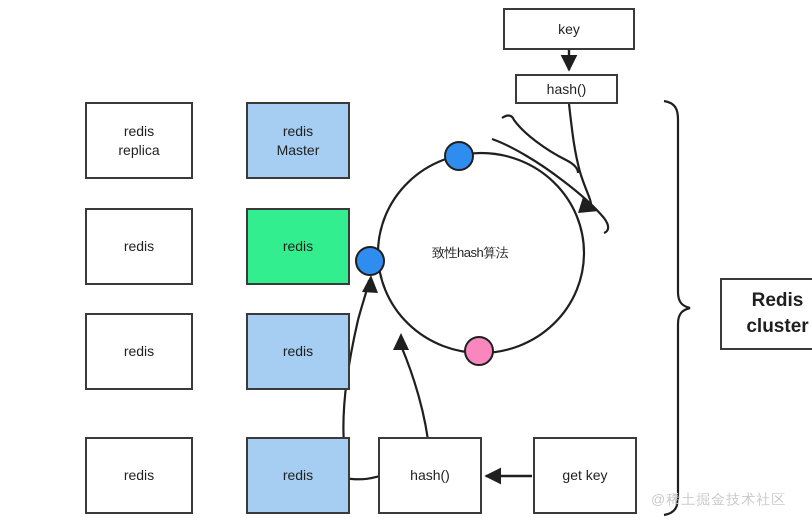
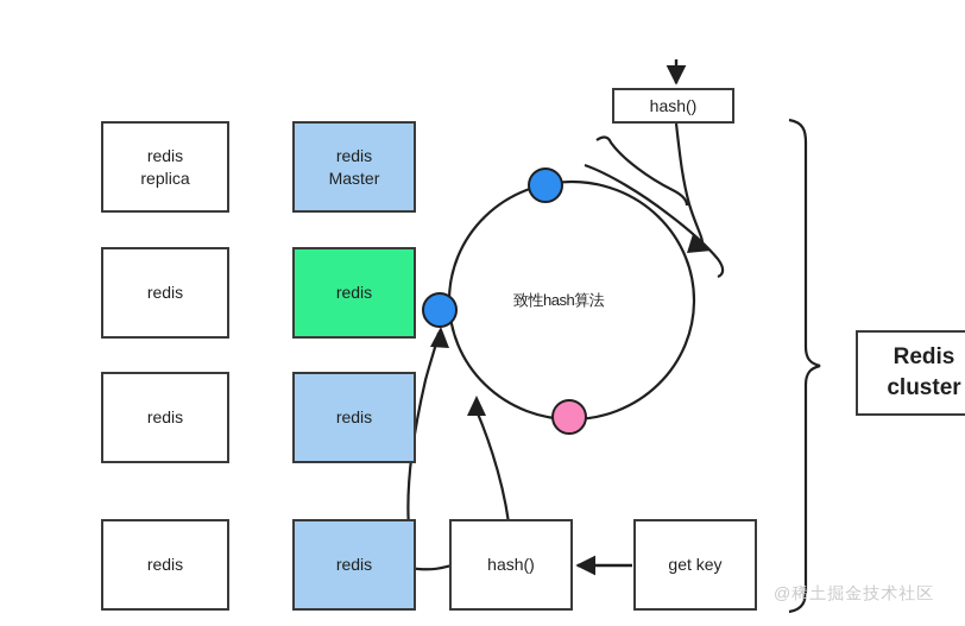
  redis
  replica
  redis
  redis
  redis
  redis
  Master
  redis
  redis
  redis
- key
  hash()
  hash()
  get key
  Redis
  cluster
  致性hash算法
  @稀土掘金技术社区
